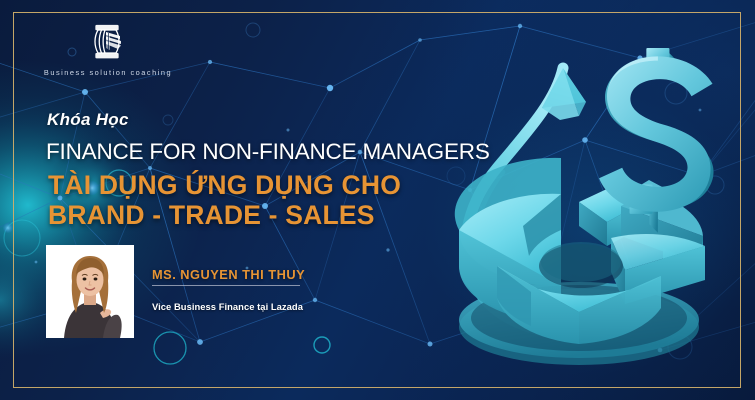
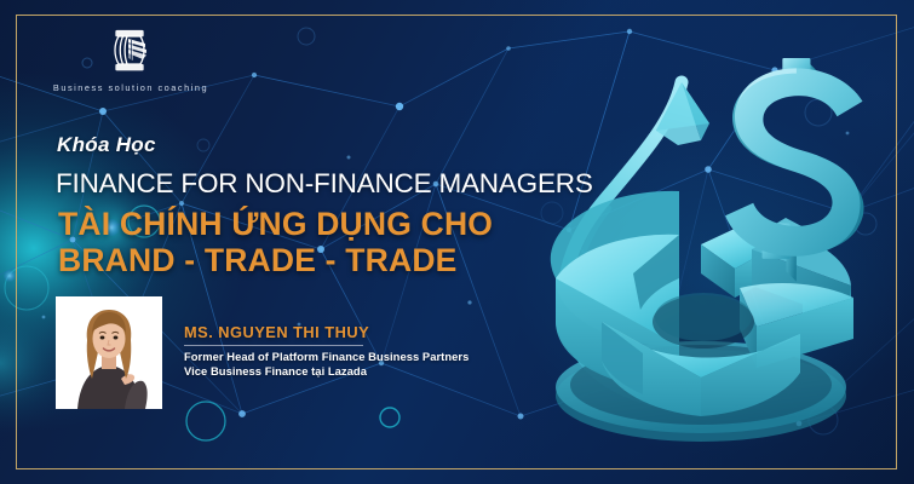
  Business solution coaching
  Khóa Học
  FINANCE FOR NON-FINANCE MANAGERS
- TÀI DỤNG ỨNG DỤNG CHO
+ TÀI CHÍNH ỨNG DỤNG CHO
- BRAND - TRADE - SALES
+ BRAND - TRADE - TRADE
  MS. NGUYEN THI THUY
+ Former Head of Platform Finance Business Partners
  Vice Business Finance tại Lazada
